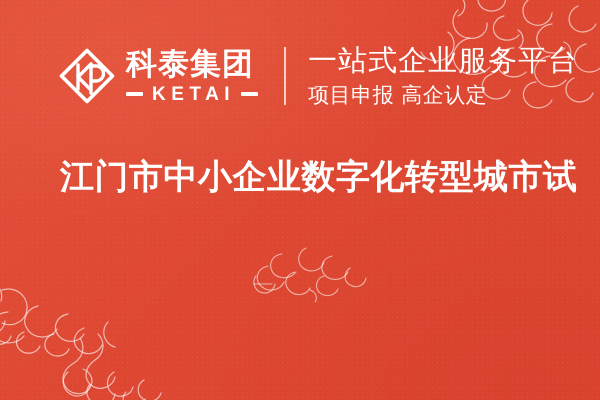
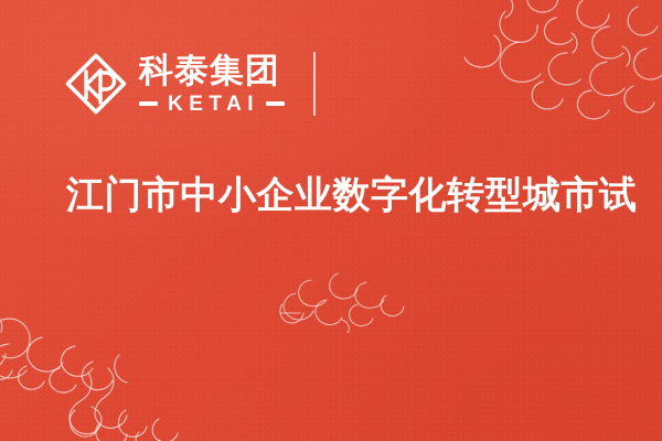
  科泰集团
  KETAI
- 一站式企业服务平台
- 项目申报 高企认定
  江门市中小企业数字化转型城市试
